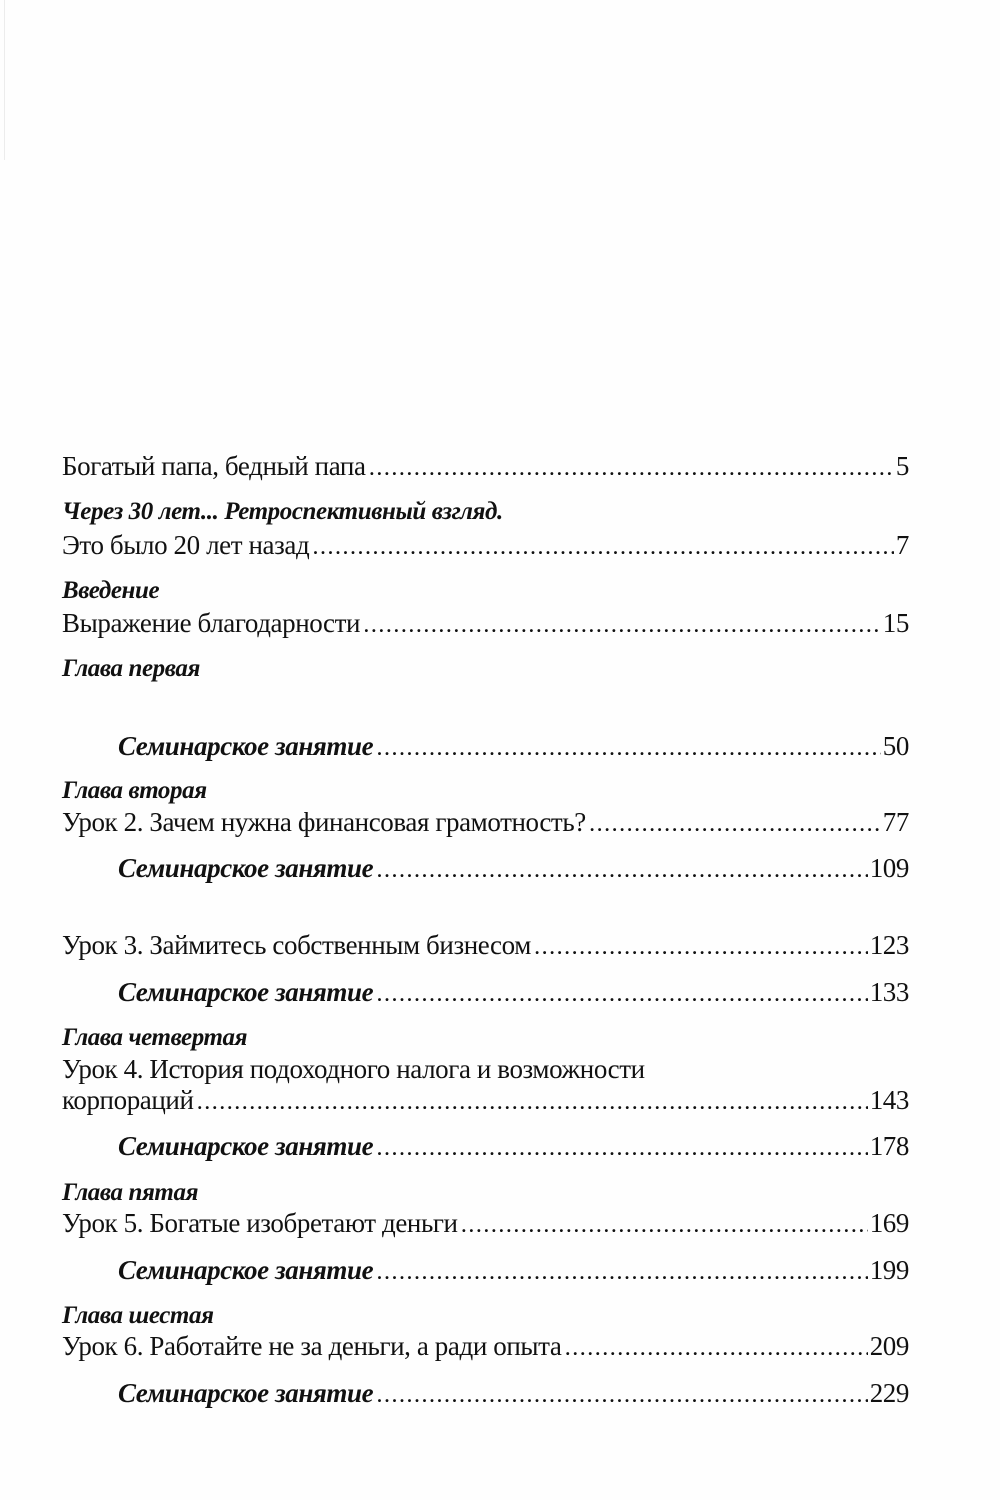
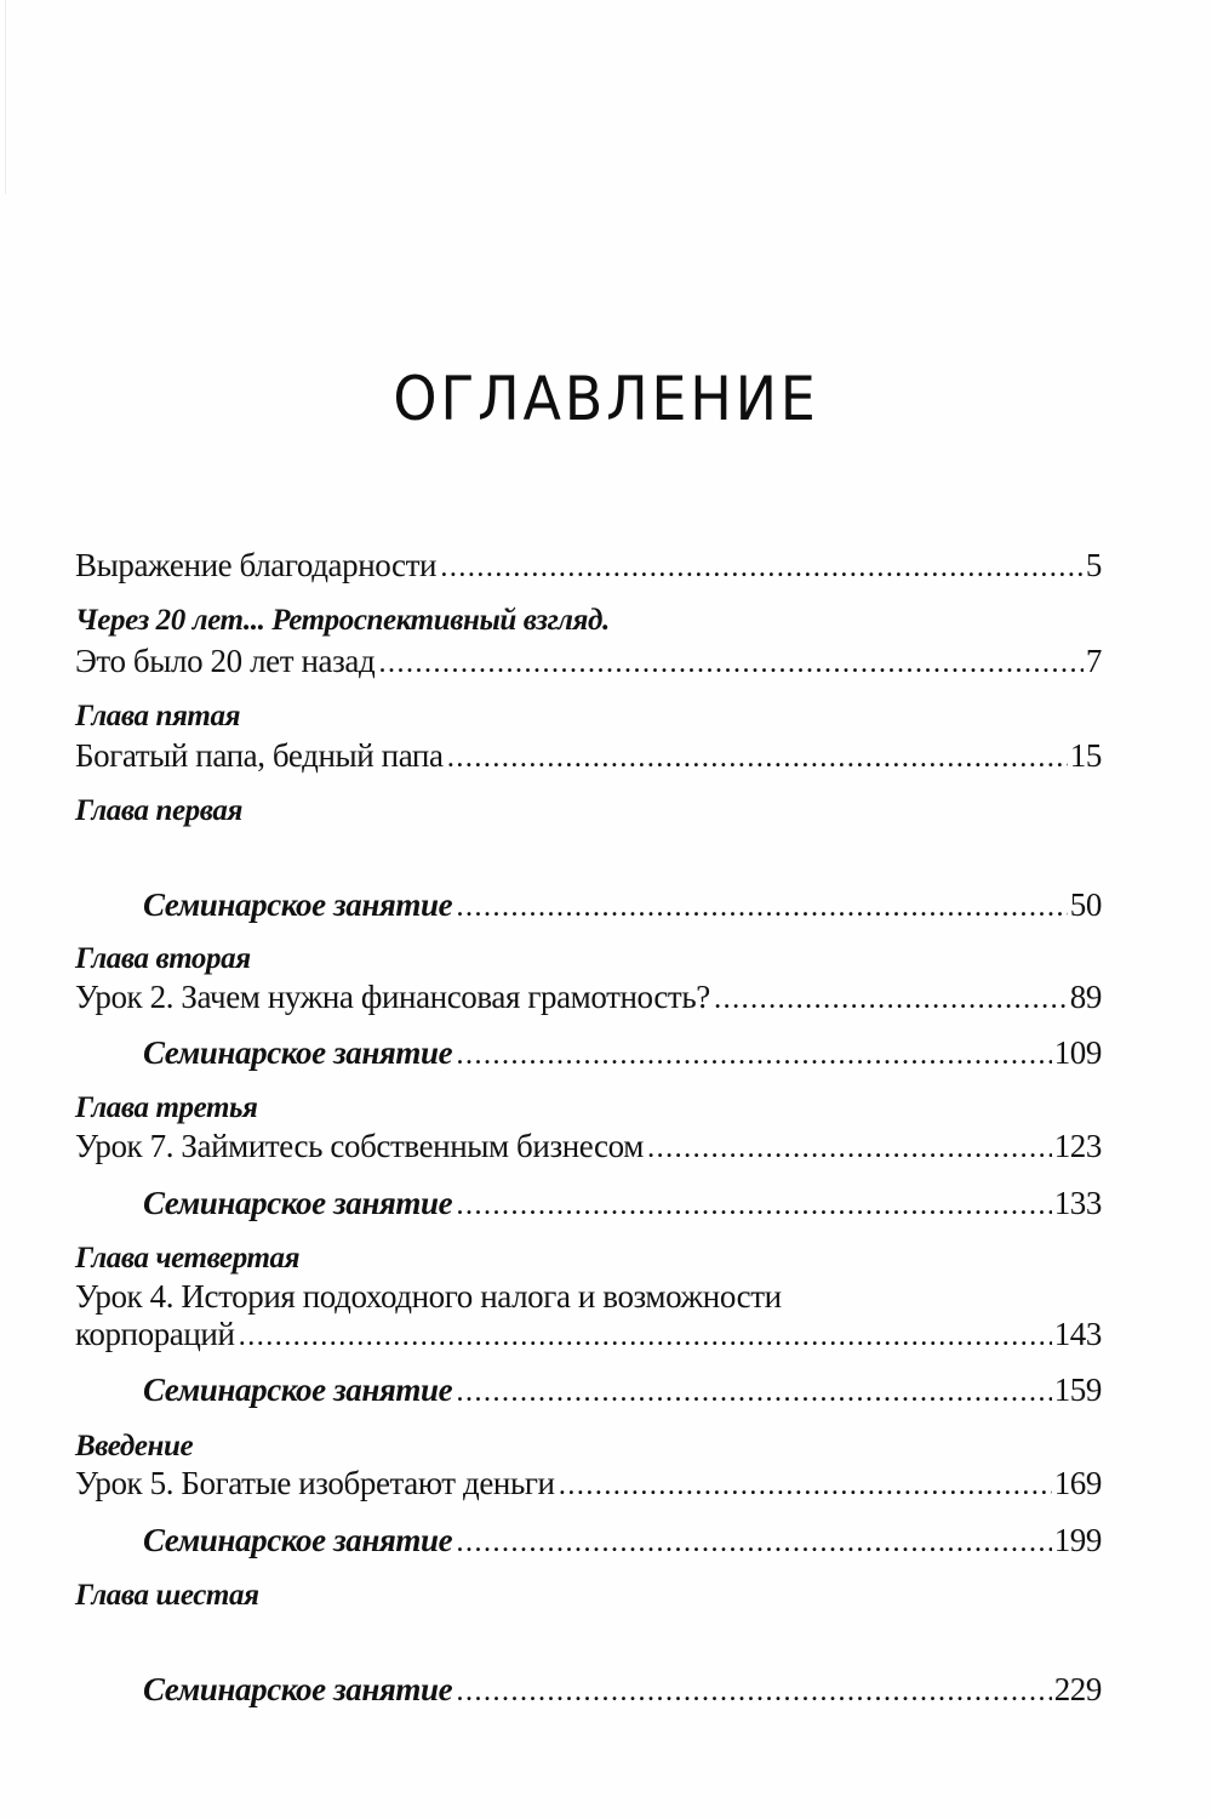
+ ОГЛАВЛЕНИЕ
- Богатый папа, бедный папа
+ Выражение благодарности
  5
- Через 30 лет... Ретроспективный взгляд.
+ Через 20 лет... Ретроспективный взгляд.
  Это было 20 лет назад
  7
- Введение
+ Глава пятая
- Выражение благодарности
+ Богатый папа, бедный папа
  15
  Глава первая
  Семинарское занятие
  50
  Глава вторая
  Урок 2. Зачем нужна финансовая грамотность?
- 77
+ 89
  Семинарское занятие
  109
+ Глава третья
- Урок 3. Займитесь собственным бизнесом
+ Урок 7. Займитесь собственным бизнесом
  123
  Семинарское занятие
  133
  Глава четвертая
  Урок 4. История подоходного налога и возможности
  корпораций
  143
  Семинарское занятие
- 178
+ 159
- Глава пятая
+ Введение
  Урок 5. Богатые изобретают деньги
  169
  Семинарское занятие
  199
  Глава шестая
- Урок 6. Работайте не за деньги, а ради опыта
- 209
  Семинарское занятие
  229
